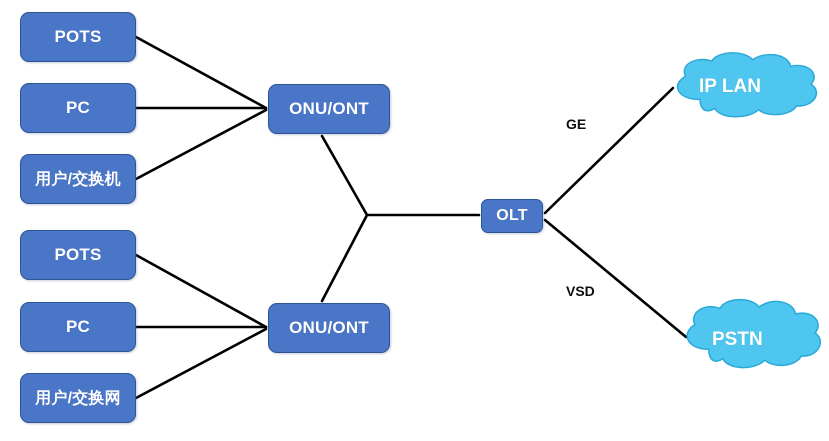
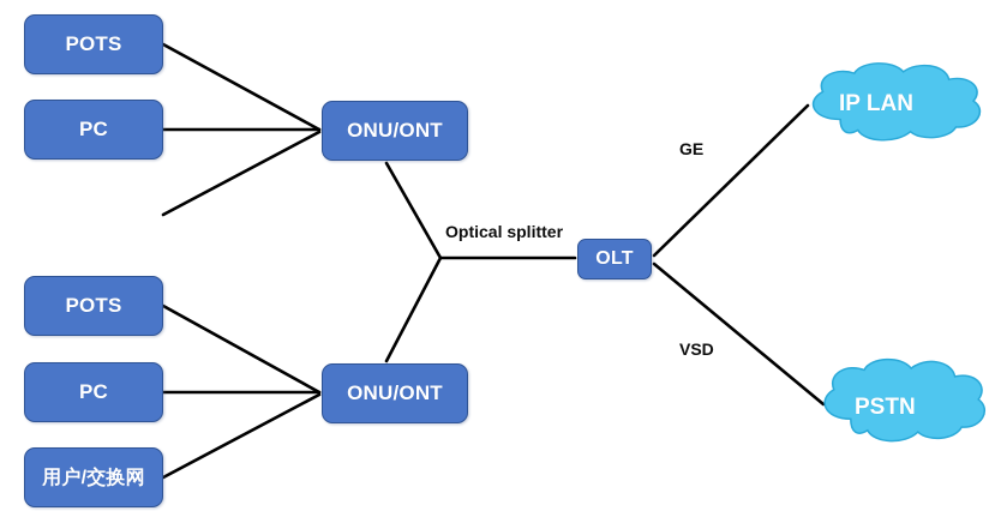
  POTS
  PC
- 用户/交换机
  POTS
  PC
  用户/交换网
  ONU/ONT
  ONU/ONT
  OLT
  IP LAN
  PSTN
+ Optical splitter
  GE
  VSD
